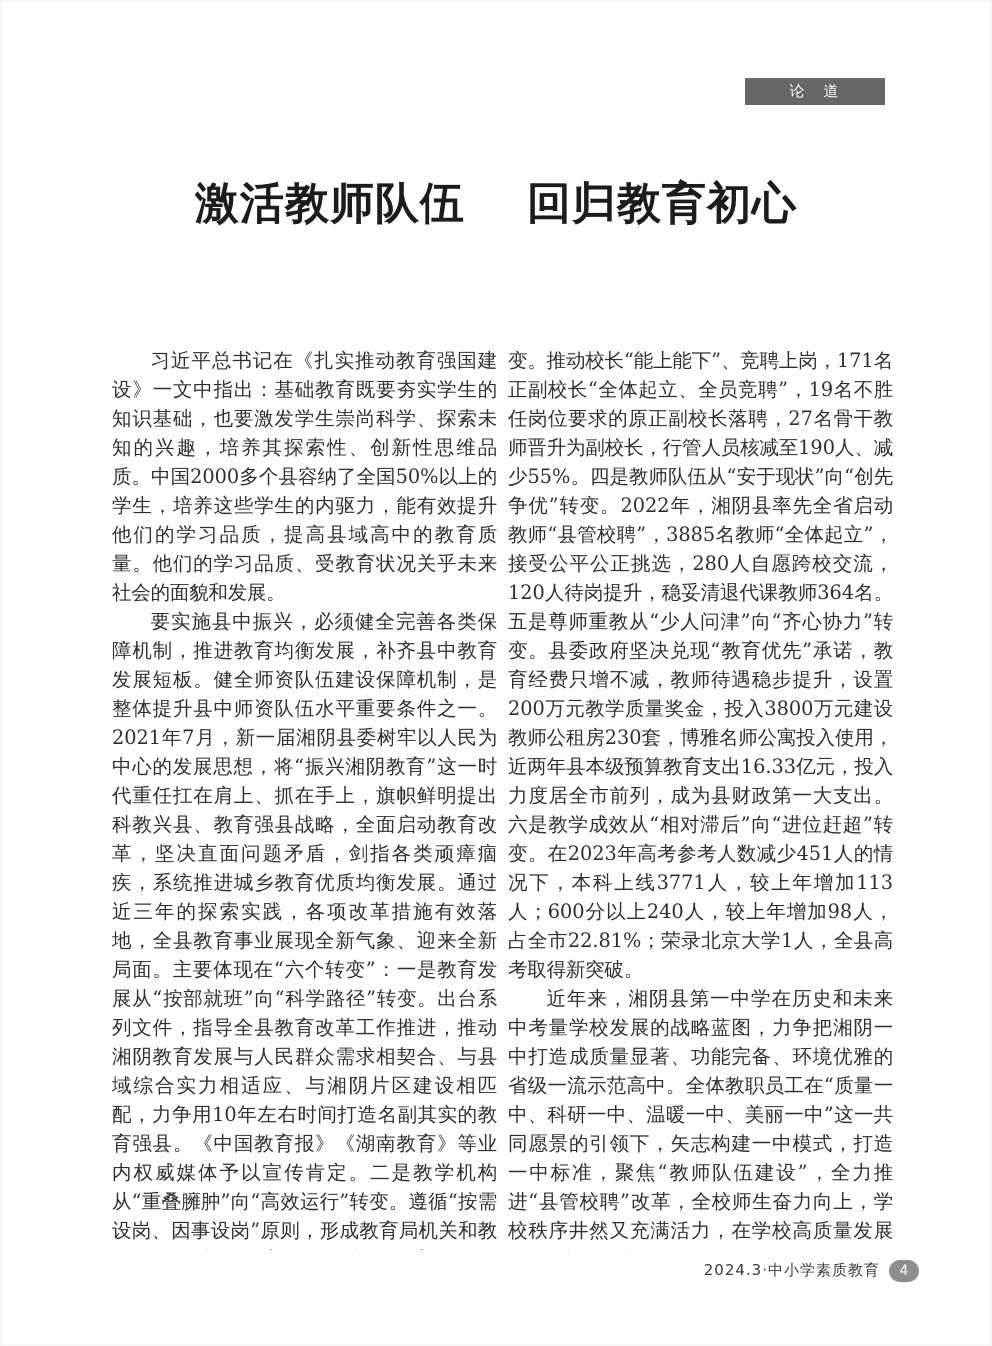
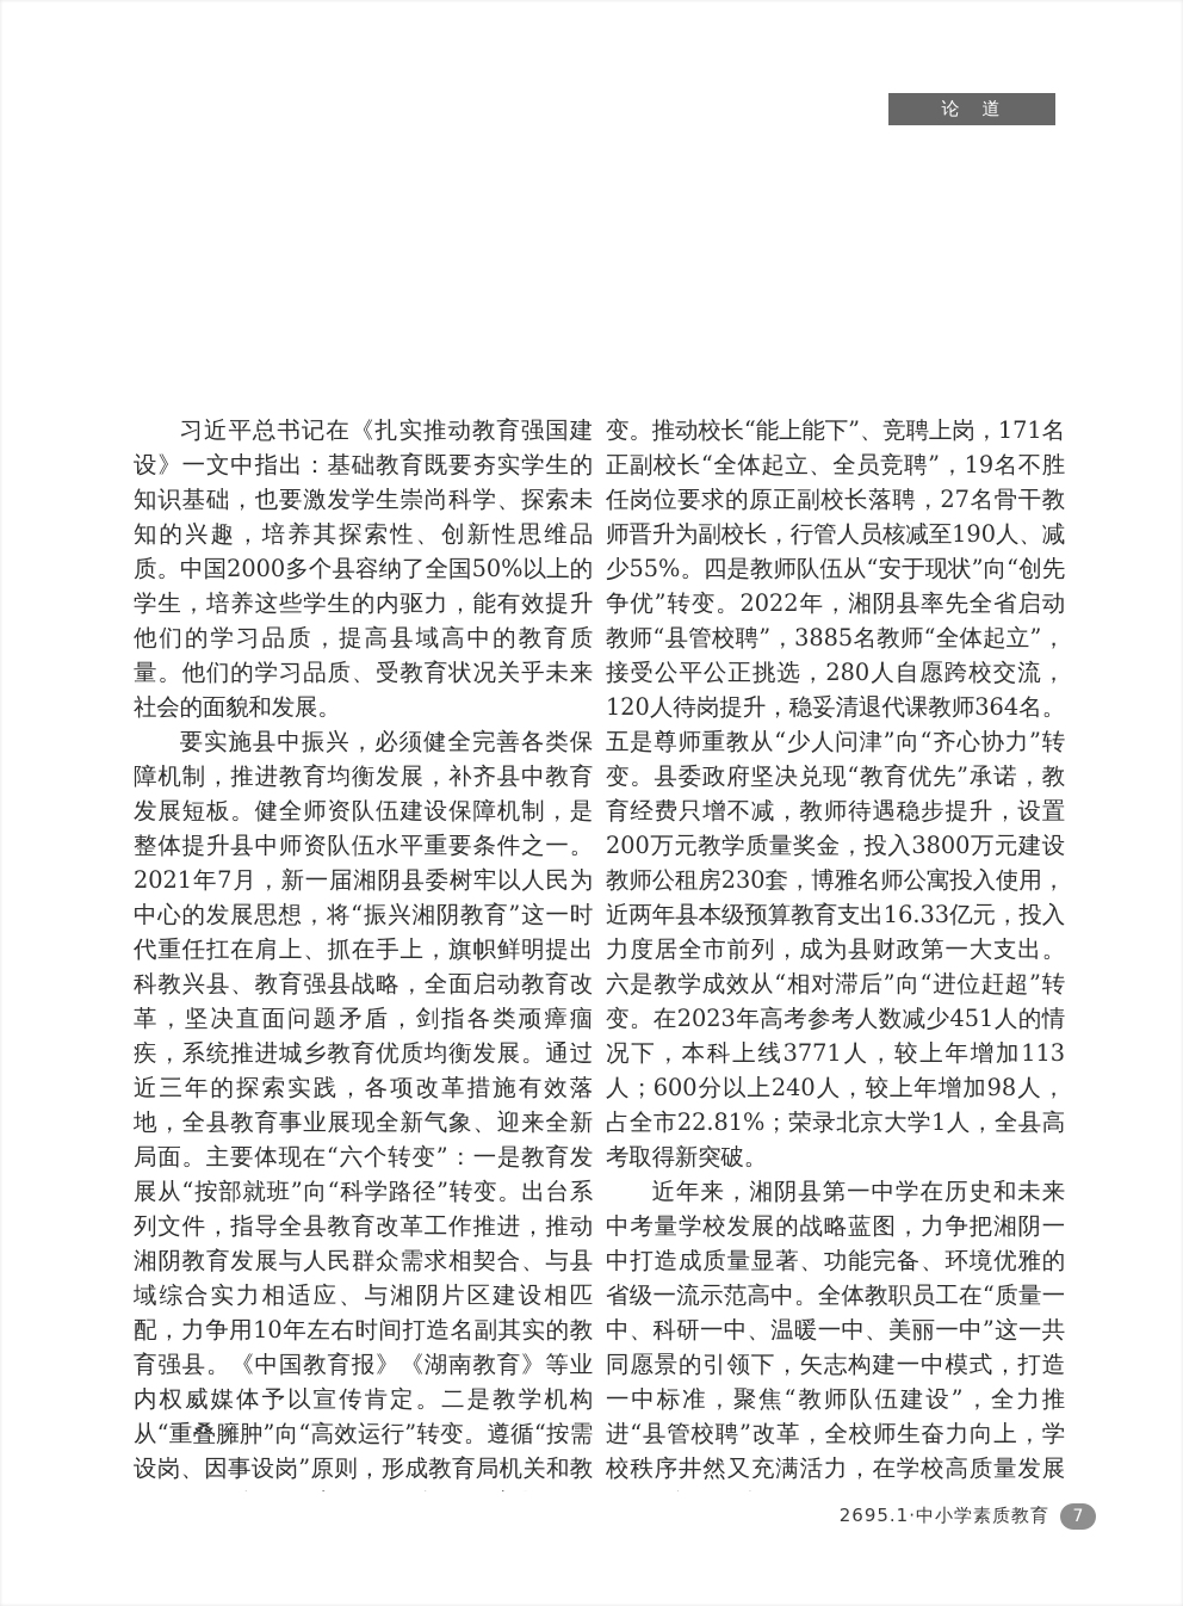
  论 道
- 激活教师队伍 回归教育初心
  习近平总书记在《扎实推动教育强国建设》一文中指出：基础教育既要夯实学生的知识基础，也要激发学生崇尚科学、探索未知的兴趣，培养其探索性、创新性思维品质。中国2000多个县容纳了全国50%以上的学生，培养这些学生的内驱力，能有效提升他们的学习品质，提高县域高中的教育质量。他们的学习品质、受教育状况关乎未来社会的面貌和发展。
  要实施县中振兴，必须健全完善各类保障机制，推进教育均衡发展，补齐县中教育发展短板。健全师资队伍建设保障机制，是整体提升县中师资队伍水平重要条件之一。2021年7月，新一届湘阴县委树牢以人民为中心的发展思想，将“振兴湘阴教育”这一时代重任扛在肩上、抓在手上，旗帜鲜明提出科教兴县、教育强县战略，全面启动教育改革，坚决直面问题矛盾，剑指各类顽瘴痼疾，系统推进城乡教育优质均衡发展。通过近三年的探索实践，各项改革措施有效落地，全县教育事业展现全新气象、迎来全新局面。主要体现在“六个转变”：一是教育发展从“按部就班”向“科学路径”转变。出台系列文件，指导全县教育改革工作推进，推动湘阴教育发展与人民群众需求相契合、与县域综合实力相适应、与湘阴片区建设相匹配，力争用10年左右时间打造名副其实的教育强县。《中国教育报》《湖南教育》等业内权威媒体予以宣传肯定。二是教学机构从“重叠臃肿”向“高效运行”转变。遵循“按需设岗、因事设岗”原则，形成教育局机关和教
  变。推动校长“能上能下”、竞聘上岗，171名正副校长“全体起立、全员竞聘”，19名不胜任岗位要求的原正副校长落聘，27名骨干教师晋升为副校长，行管人员核减至190人、减少55%。四是教师队伍从“安于现状”向“创先争优”转变。2022年，湘阴县率先全省启动教师“县管校聘”，3885名教师“全体起立”，接受公平公正挑选，280人自愿跨校交流，120人待岗提升，稳妥清退代课教师364名。五是尊师重教从“少人问津”向“齐心协力”转变。县委政府坚决兑现“教育优先”承诺，教育经费只增不减，教师待遇稳步提升，设置200万元教学质量奖金，投入3800万元建设教师公租房230套，博雅名师公寓投入使用，近两年县本级预算教育支出16.33亿元，投入力度居全市前列，成为县财政第一大支出。六是教学成效从“相对滞后”向“进位赶超”转变。在2023年高考参考人数减少451人的情况下，本科上线3771人，较上年增加113人；600分以上240人，较上年增加98人，占全市22.81%；荣录北京大学1人，全县高考取得新突破。
  近年来，湘阴县第一中学在历史和未来中考量学校发展的战略蓝图，力争把湘阴一中打造成质量显著、功能完备、环境优雅的省级一流示范高中。全体教职员工在“质量一中、科研一中、温暖一中、美丽一中”这一共同愿景的引领下，矢志构建一中模式，打造一中标准，聚焦“教师队伍建设”，全力推进“县管校聘”改革，全校师生奋力向上，学校秩序井然又充满活力，在学校高质量发展
- 2024.3·中小学素质教育
+ 2695.1·中小学素质教育
- 4
+ 7
